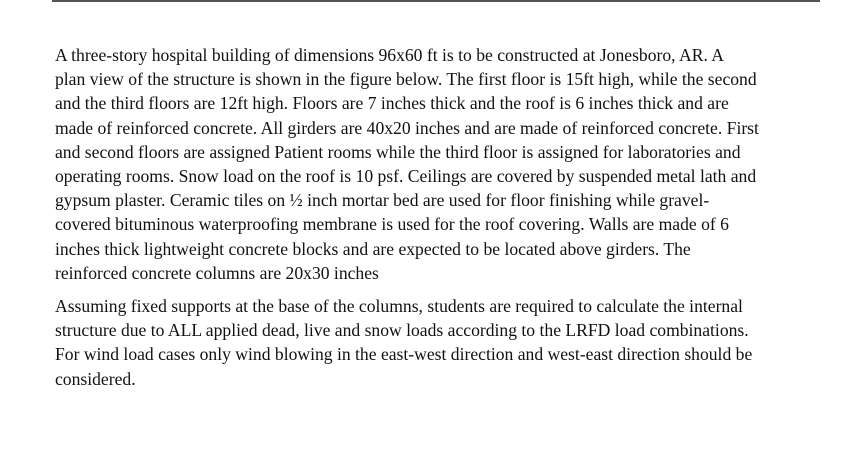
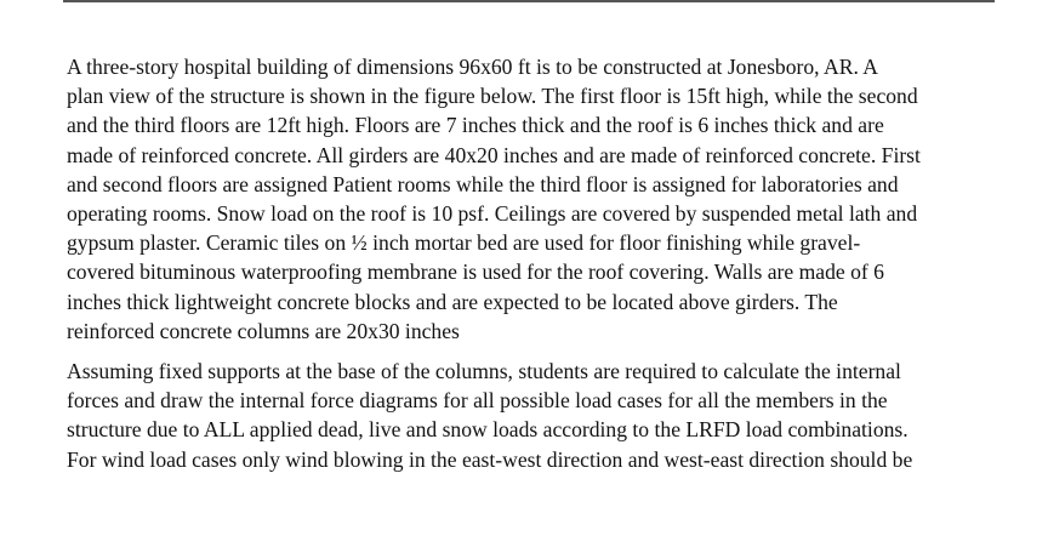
  A three-story hospital building of dimensions 96x60 ft is to be constructed at Jonesboro, AR. A
  plan view of the structure is shown in the figure below. The first floor is 15ft high, while the second
  and the third floors are 12ft high. Floors are 7 inches thick and the roof is 6 inches thick and are
  made of reinforced concrete. All girders are 40x20 inches and are made of reinforced concrete. First
  and second floors are assigned Patient rooms while the third floor is assigned for laboratories and
  operating rooms. Snow load on the roof is 10 psf. Ceilings are covered by suspended metal lath and
  gypsum plaster. Ceramic tiles on ½ inch mortar bed are used for floor finishing while gravel-
  covered bituminous waterproofing membrane is used for the roof covering. Walls are made of 6
  inches thick lightweight concrete blocks and are expected to be located above girders. The
  reinforced concrete columns are 20x30 inches
  Assuming fixed supports at the base of the columns, students are required to calculate the internal
+ forces and draw the internal force diagrams for all possible load cases for all the members in the
  structure due to ALL applied dead, live and snow loads according to the LRFD load combinations.
  For wind load cases only wind blowing in the east-west direction and west-east direction should be
- considered.
